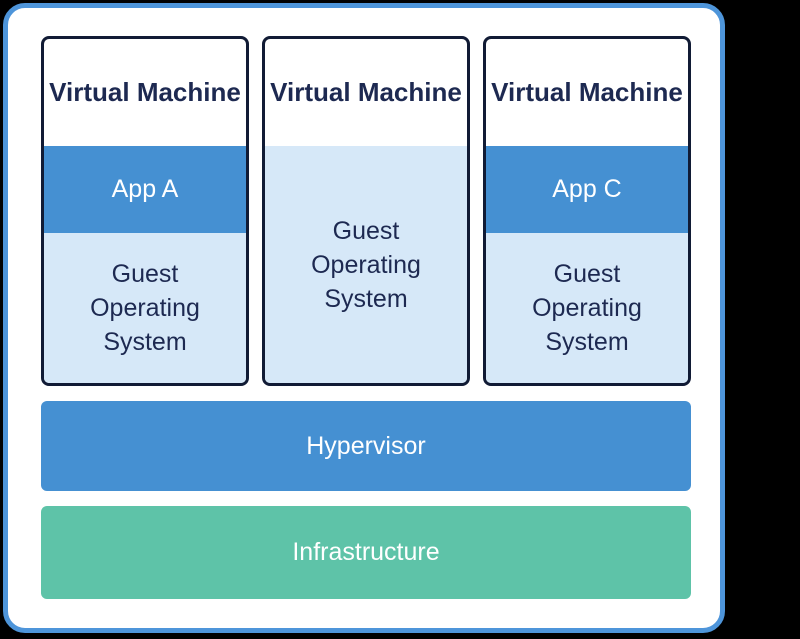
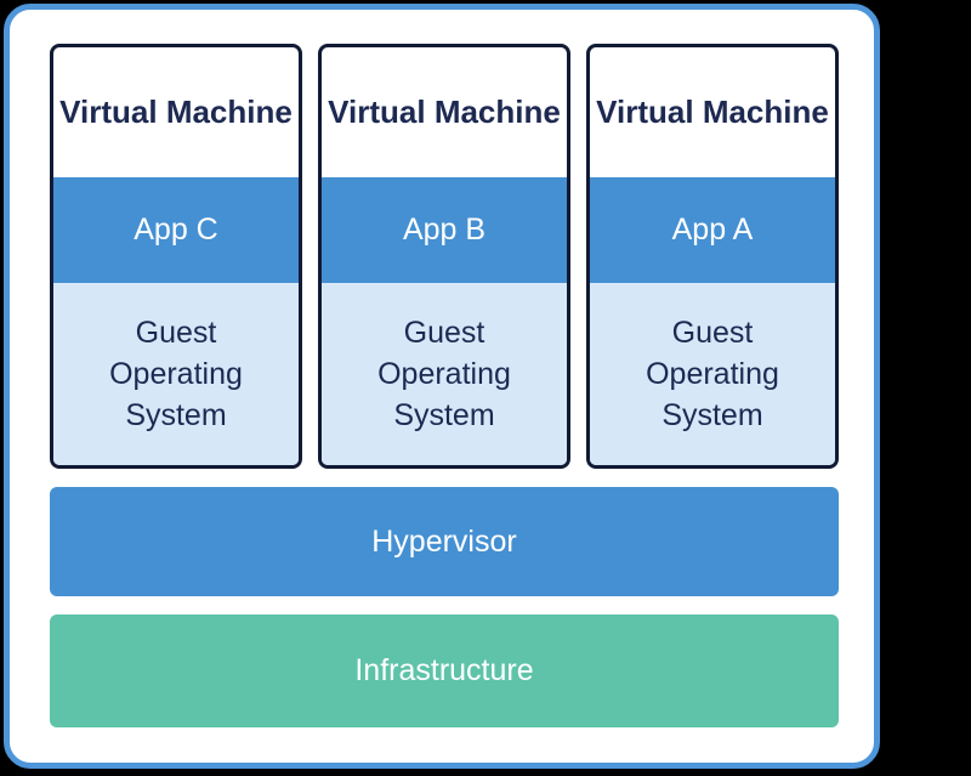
  Virtual Machine
- App A
+ App C
  Guest Operating System
  Virtual Machine
+ App B
  Guest Operating System
  Virtual Machine
- App C
+ App A
  Guest Operating System
  Hypervisor
  Infrastructure
